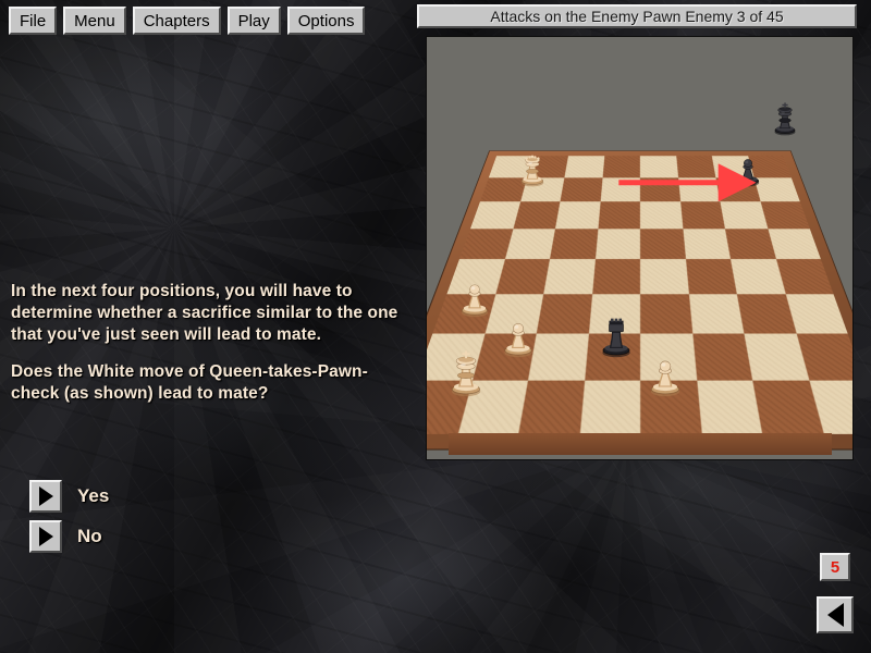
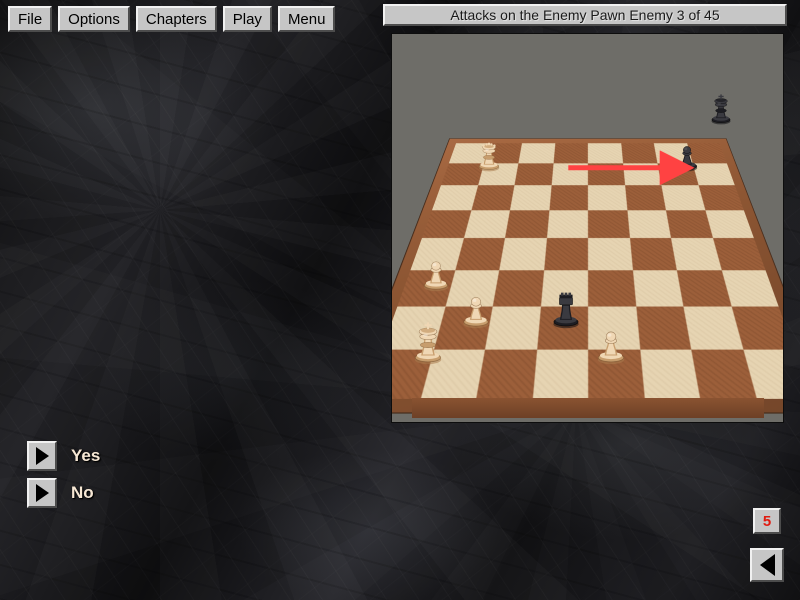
  File
- Menu
+ Options
  Chapters
  Play
- Options
+ Menu
  Attacks on the Enemy Pawn Enemy 3 of 45
- In the next four positions, you will have to determine whether a sacrifice similar to the one that you've just seen will lead to mate.
- Does the White move of Queen-takes-Pawn-check (as shown) lead to mate?
  Yes
  No
  5
